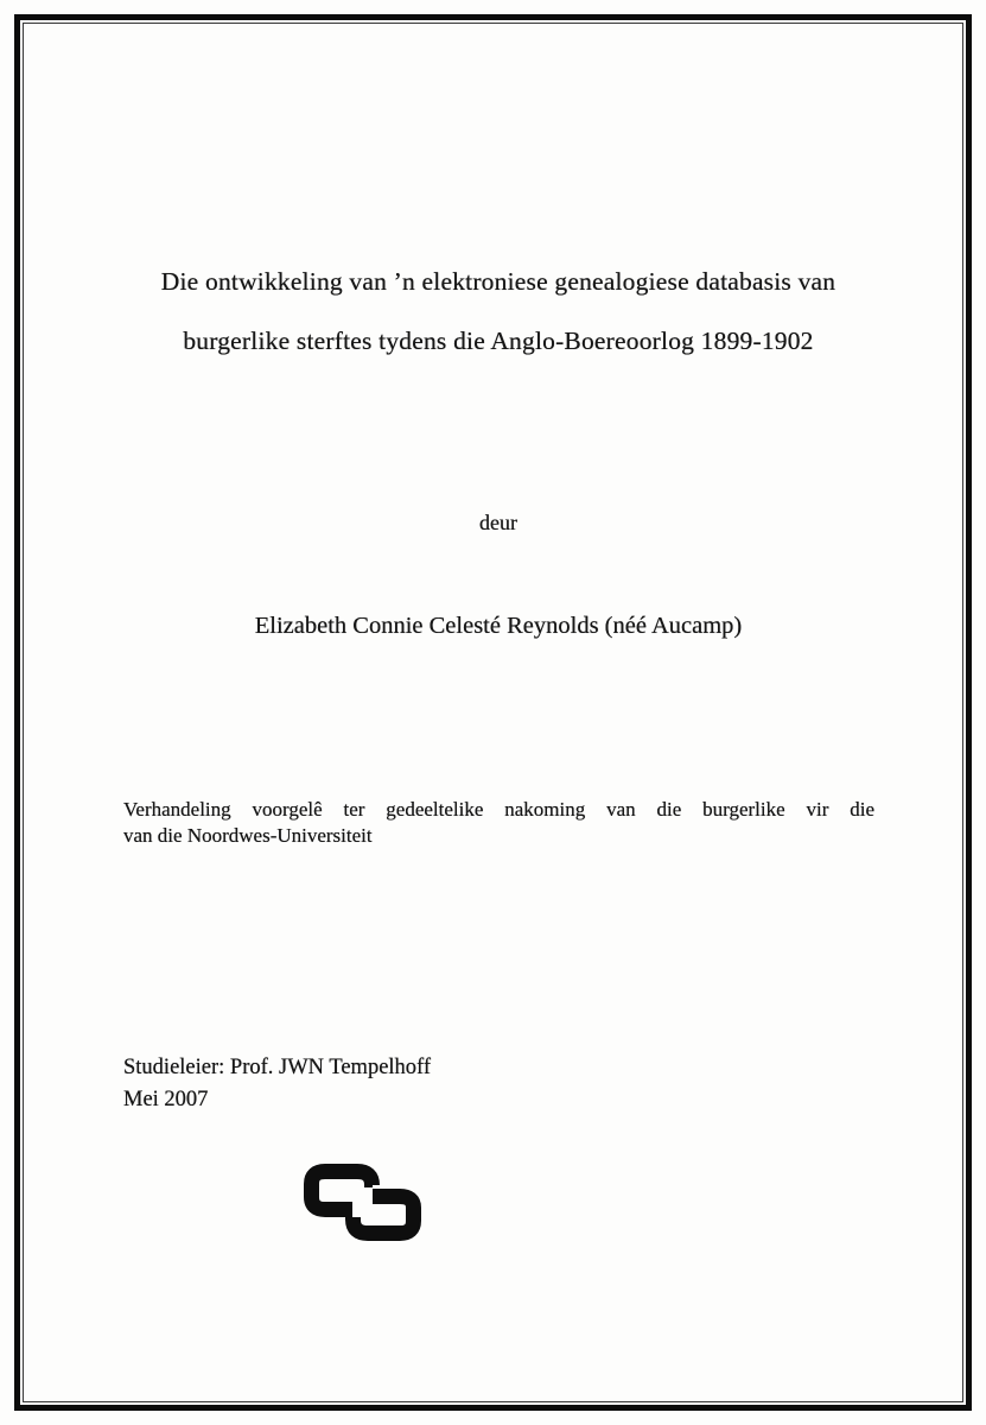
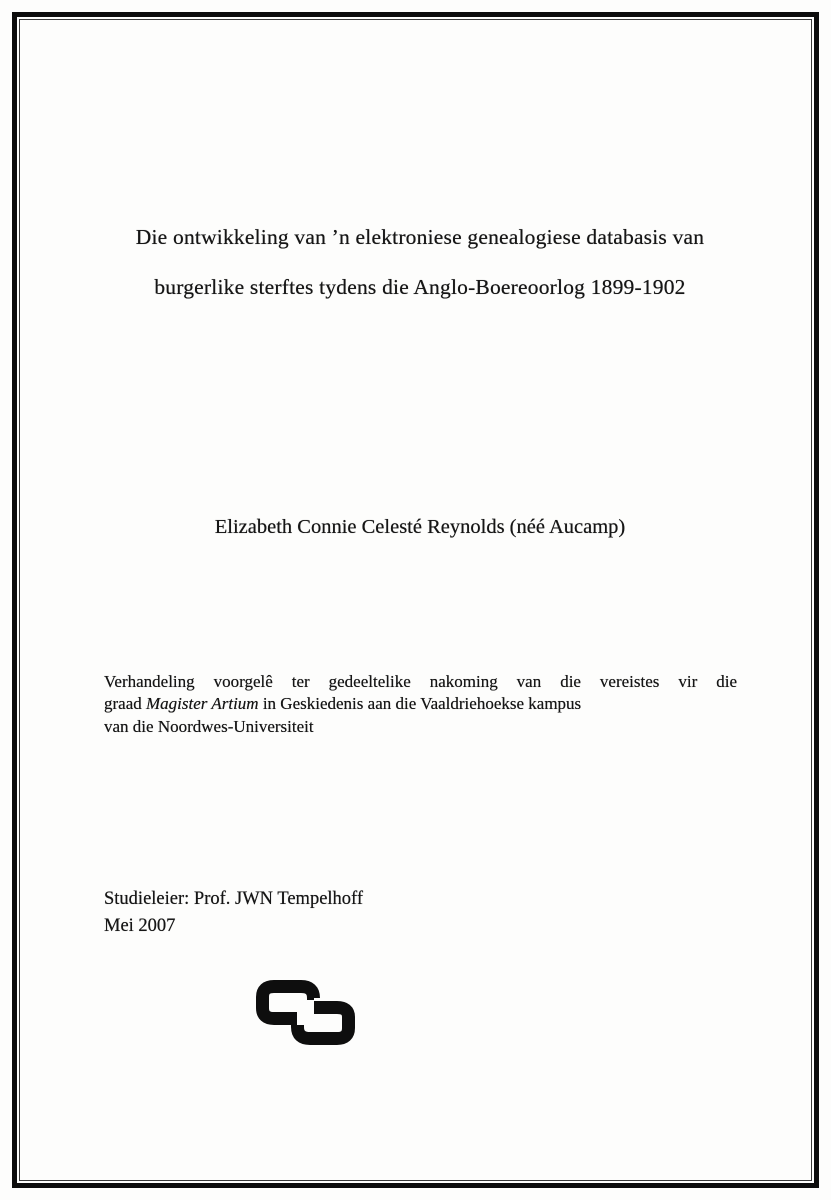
  Die ontwikkeling van ’n elektroniese genealogiese databasis van
  burgerlike sterftes tydens die Anglo-Boereoorlog 1899-1902
- deur
  Elizabeth Connie Celesté Reynolds (néé Aucamp)
- Verhandeling voorgelê ter gedeeltelike nakoming van die burgerlike vir die
+ Verhandeling voorgelê ter gedeeltelike nakoming van die vereistes vir die
+ graad Magister Artium in Geskiedenis aan die Vaaldriehoekse kampus
  van die Noordwes-Universiteit
  Studieleier: Prof. JWN Tempelhoff
  Mei 2007
